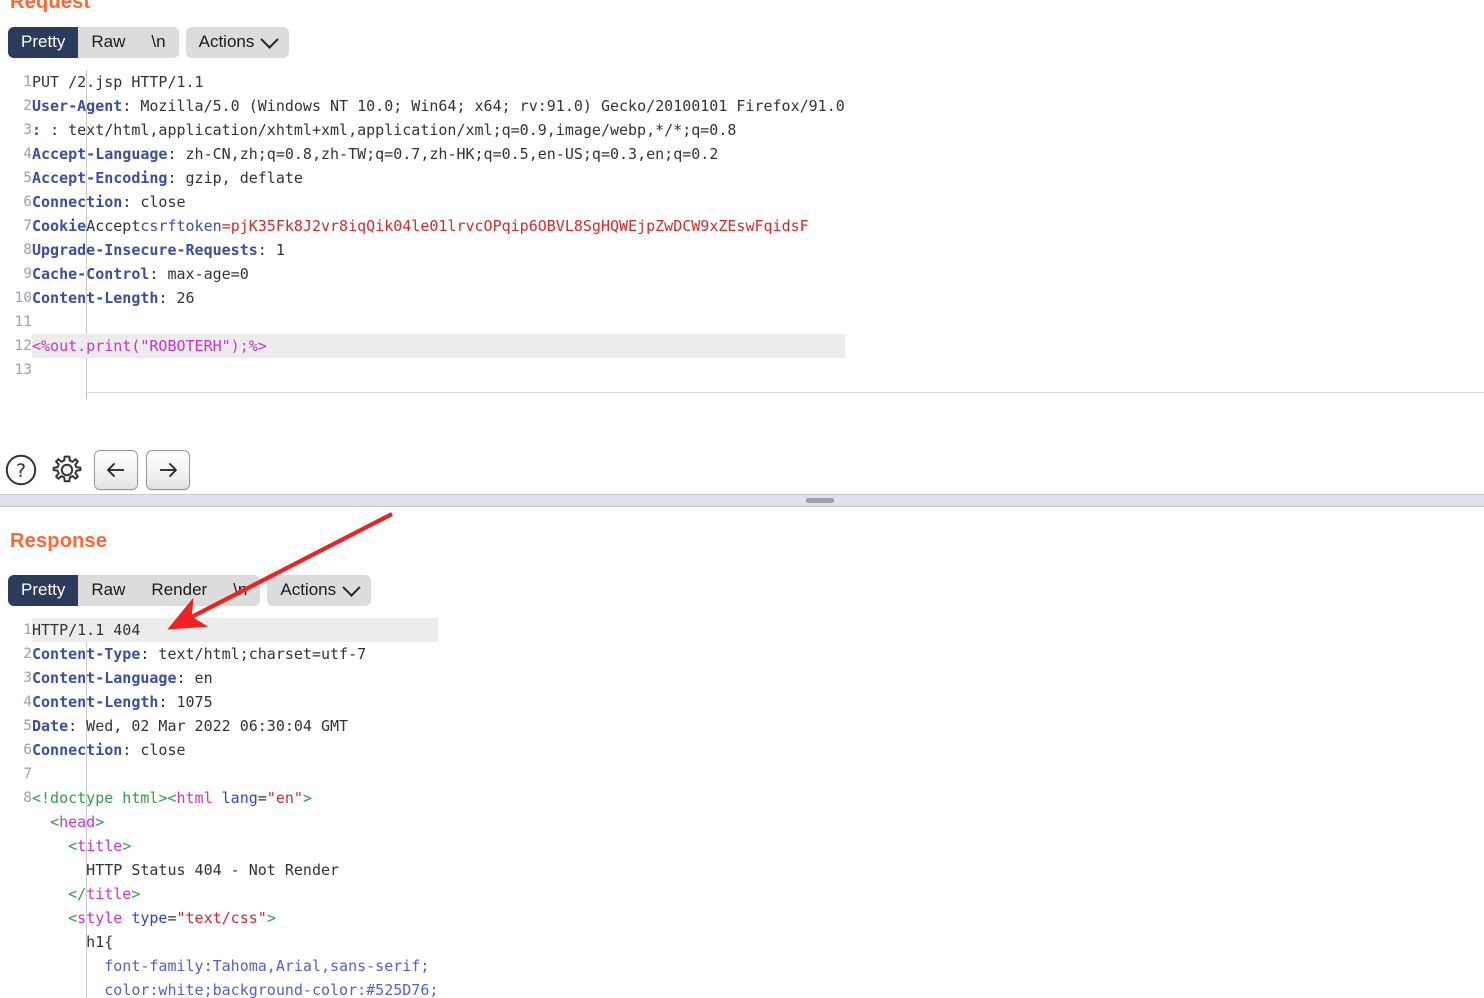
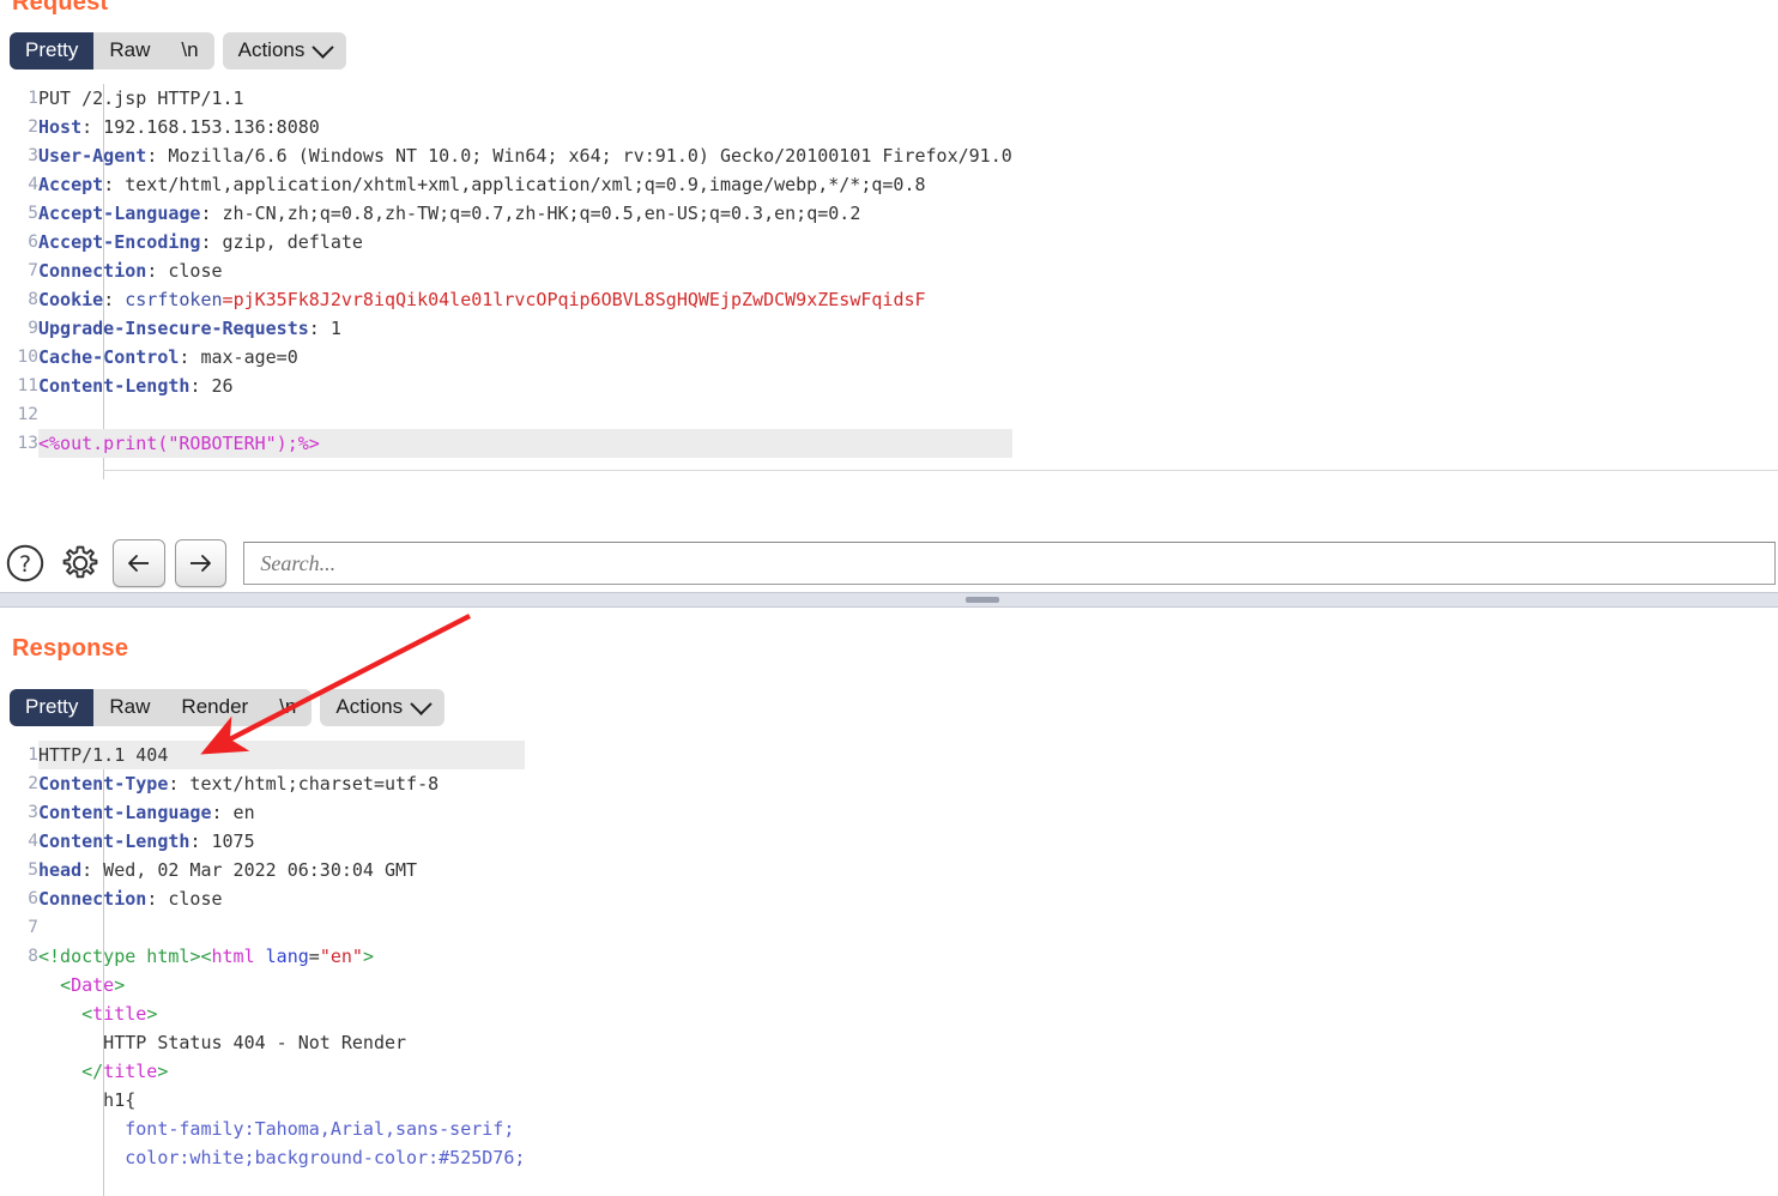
  Request
  Pretty
  Raw
  \n
  Actions
  1
  2
  3
  4
  5
  6
  7
  8
  9
  10
  11
  12
  13
  PUT /2.jsp HTTP/1.1
+ Host: 192.168.153.136:8080
- User-Agent: Mozilla/5.0 (Windows NT 10.0; Win64; x64; rv:91.0) Gecko/20100101 Firefox/91.0
+ User-Agent: Mozilla/6.6 (Windows NT 10.0; Win64; x64; rv:91.0) Gecko/20100101 Firefox/91.0
- : : text/html,application/xhtml+xml,application/xml;q=0.9,image/webp,*/*;q=0.8
+ Accept: text/html,application/xhtml+xml,application/xml;q=0.9,image/webp,*/*;q=0.8
  Accept-Language: zh-CN,zh;q=0.8,zh-TW;q=0.7,zh-HK;q=0.5,en-US;q=0.3,en;q=0.2
  Accept-Encoding: gzip, deflate
  Connection: close
- CookieAcceptcsrftoken=pjK35Fk8J2vr8iqQik04le01lrvcOPqip6OBVL8SgHQWEjpZwDCW9xZEswFqidsF
+ Cookie: csrftoken=pjK35Fk8J2vr8iqQik04le01lrvcOPqip6OBVL8SgHQWEjpZwDCW9xZEswFqidsF
  Upgrade-Insecure-Requests: 1
  Cache-Control: max-age=0
  Content-Length: 26
  <%out.print("ROBOTERH");%>
  ?
+ Search...
  Response
  Pretty
  Raw
  Render
  Actions
  1
  2
  3
  4
  5
  6
  7
  8
  HTTP/1.1 404
- Content-Type: text/html;charset=utf-7
+ Content-Type: text/html;charset=utf-8
  Content-Language: en
  Content-Length: 1075
- Date: Wed, 02 Mar 2022 06:30:04 GMT
+ head: Wed, 02 Mar 2022 06:30:04 GMT
  Connection: close
  <!doctype html><html lang="en">
- <head>
+ <Date>
  <title>
  HTTP Status 404 - Not Render
  </title>
- <style type="text/css">
  h1{
  font-family:Tahoma,Arial,sans-serif;
  color:white;background-color:#525D76;
